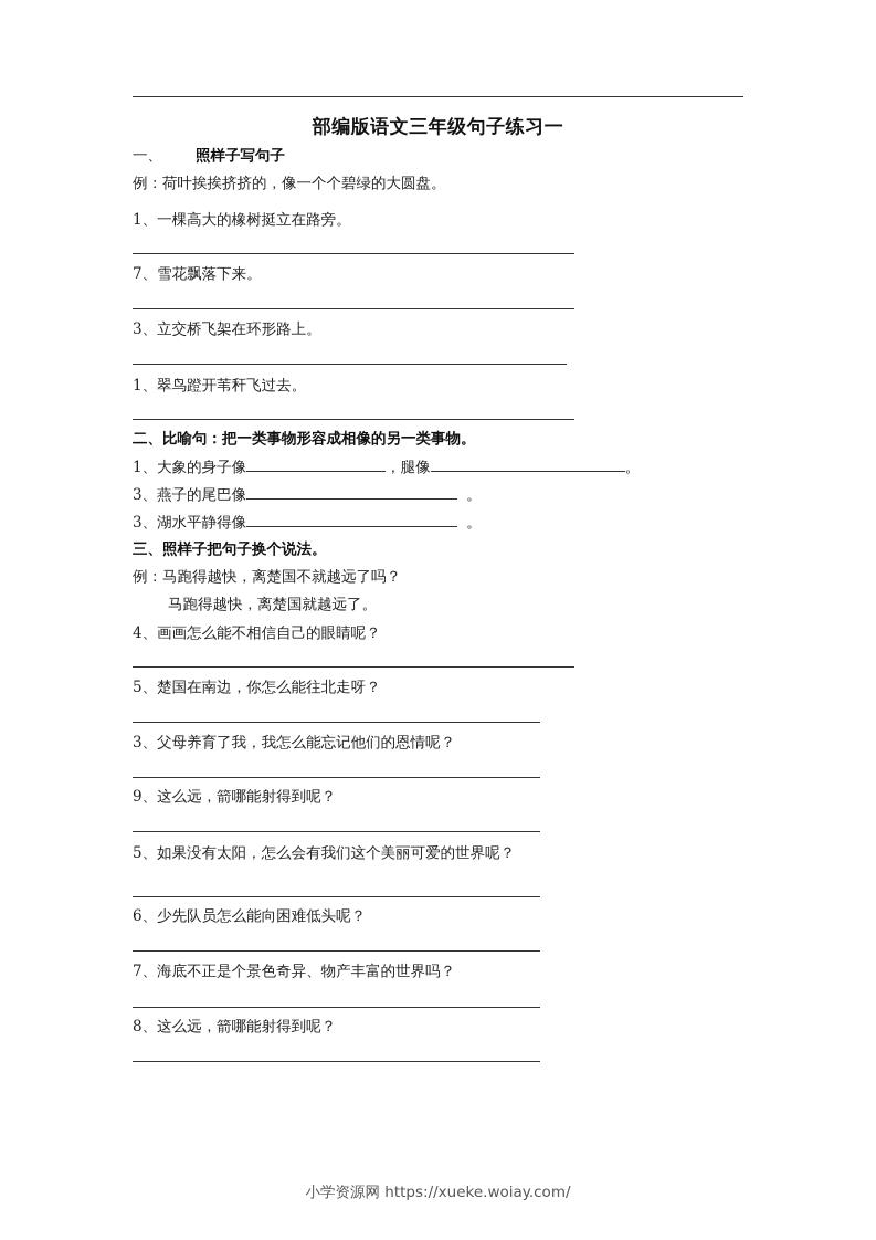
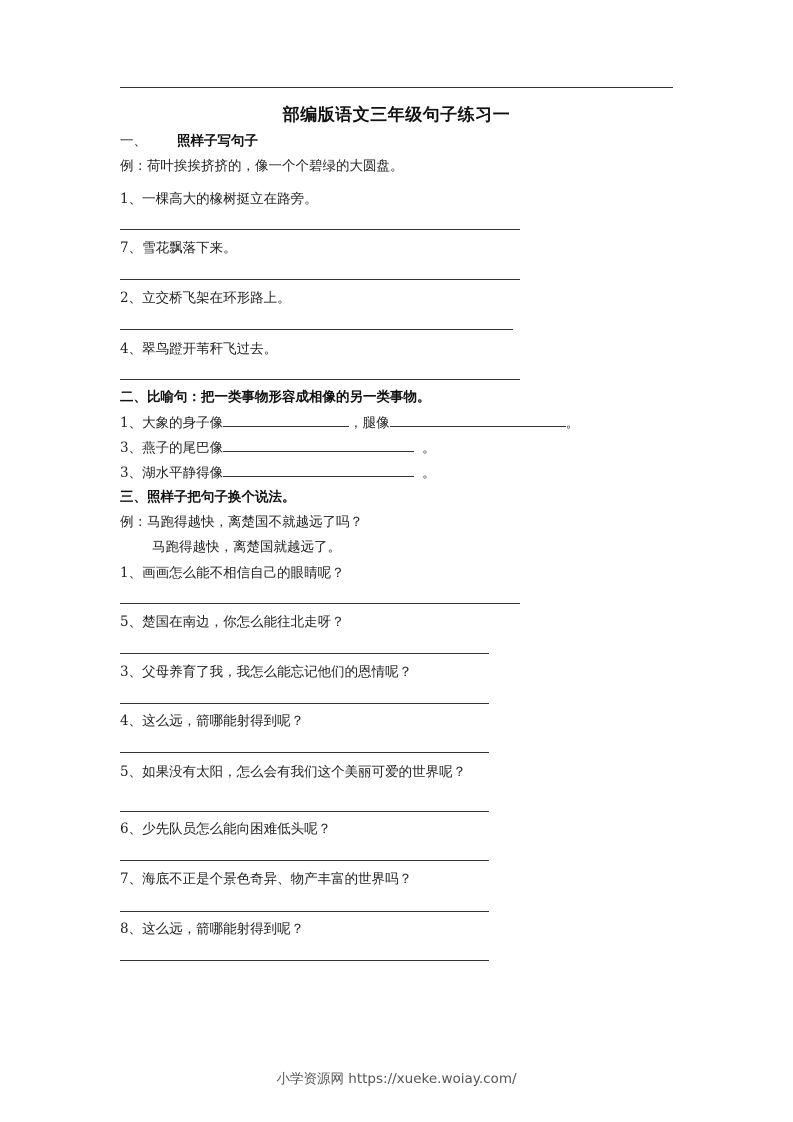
  部编版语文三年级句子练习一
  一、 照样子写句子
  例：荷叶挨挨挤挤的，像一个个碧绿的大圆盘。
  1、一棵高大的橡树挺立在路旁。
  7、雪花飘落下来。
- 3、立交桥飞架在环形路上。
+ 2、立交桥飞架在环形路上。
- 1、翠鸟蹬开苇秆飞过去。
+ 4、翠鸟蹬开苇秆飞过去。
  二、比喻句：把一类事物形容成相像的另一类事物。
  1、大象的身子像 ，腿像 。
  3、燕子的尾巴像 。
  3、湖水平静得像 。
  三、照样子把句子换个说法。
  例：马跑得越快，离楚国不就越远了吗？
  马跑得越快，离楚国就越远了。
- 4、画画怎么能不相信自己的眼睛呢？
+ 1、画画怎么能不相信自己的眼睛呢？
  5、楚国在南边，你怎么能往北走呀？
  3、父母养育了我，我怎么能忘记他们的恩情呢？
- 9、这么远，箭哪能射得到呢？
+ 4、这么远，箭哪能射得到呢？
  5、如果没有太阳，怎么会有我们这个美丽可爱的世界呢？
  6、少先队员怎么能向困难低头呢？
  7、海底不正是个景色奇异、物产丰富的世界吗？
  8、这么远，箭哪能射得到呢？
  小学资源网 https://xueke.woiay.com/
